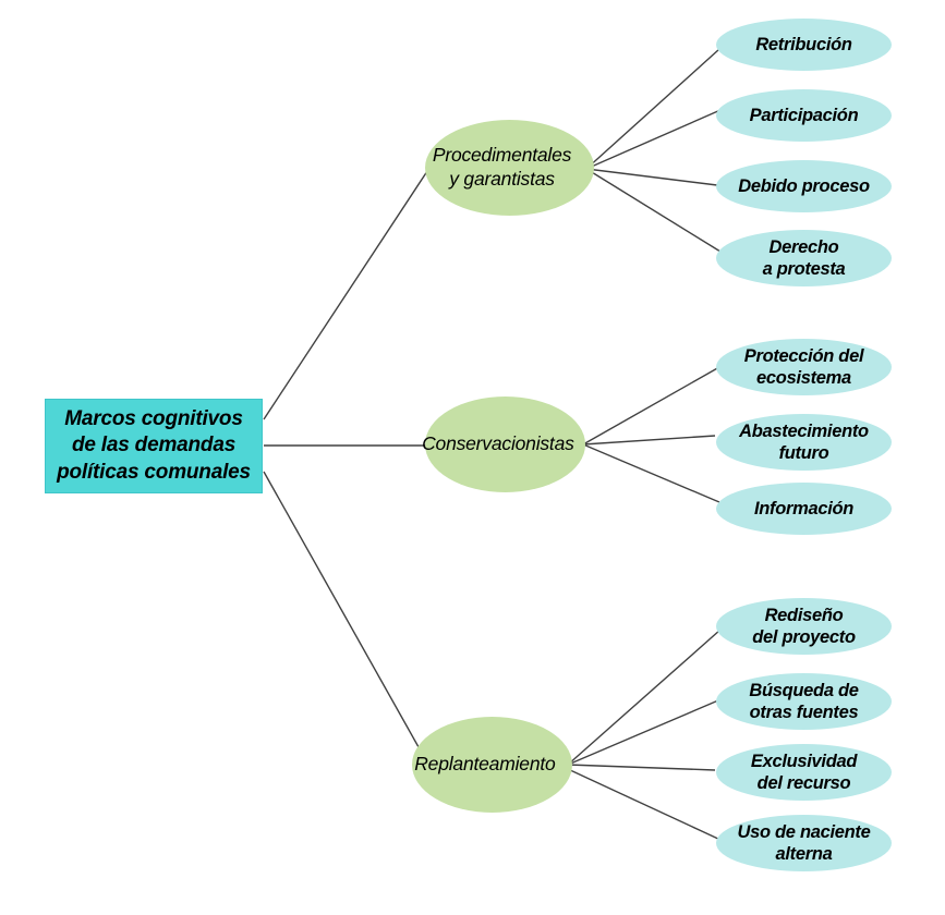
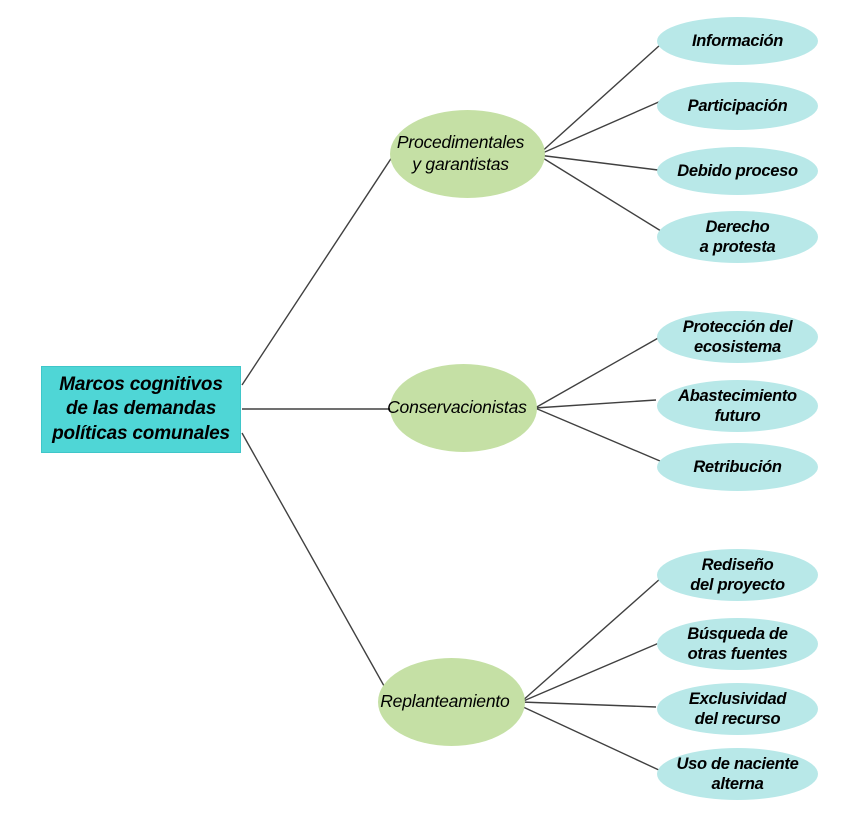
  Marcos cognitivos
  de las demandas
  políticas comunales
  Procedimentales
  y garantistas
- Retribución
+ Información
  Participación
  Debido proceso
  Derecho
  a protesta
  Conservacionistas
  Protección del
  ecosistema
  Abastecimiento
  futuro
- Información
+ Retribución
  Replanteamiento
  Rediseño
  del proyecto
  Búsqueda de
  otras fuentes
  Exclusividad
  del recurso
  Uso de naciente
  alterna
